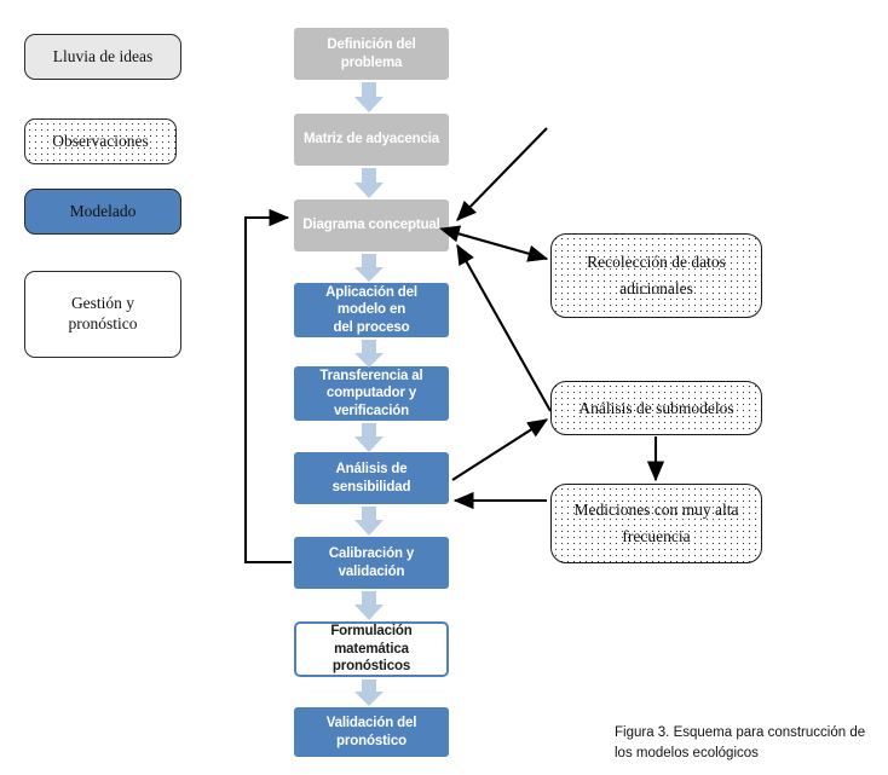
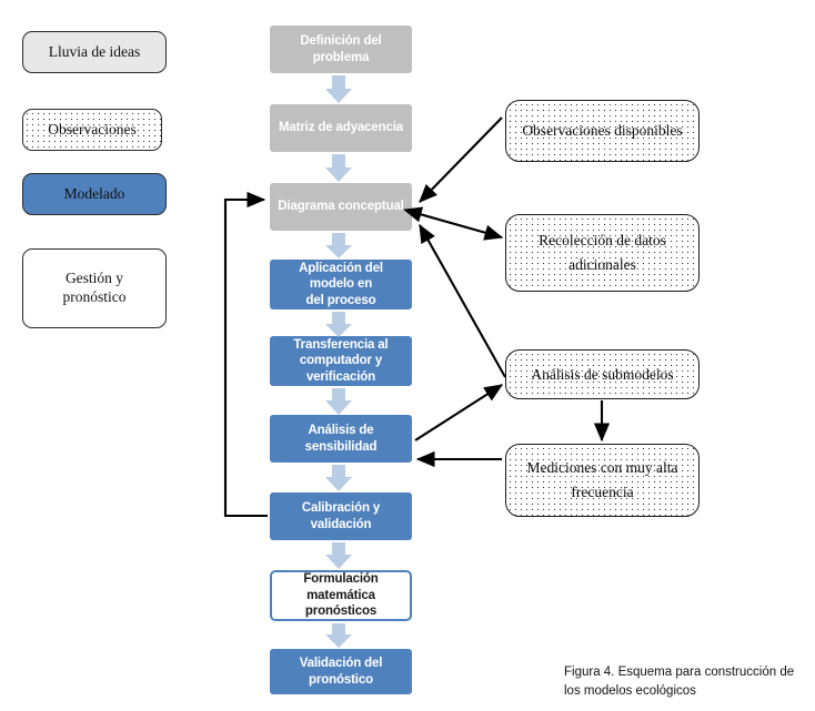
  Lluvia de ideas
  Observaciones
  Modelado
  Gestión y
  pronóstico
  Definición del problema
  Matriz de adyacencia
  Diagrama conceptual
  Aplicación del modelo en
  del proceso
  Transferencia al
  computador y verificación
  Análisis de sensibilidad
  Calibración y validación
  Formulación matemática
  pronósticos
  Validación del pronóstico
+ Observaciones disponibles
  Recolección de datos
  adicionales
  Análisis de submodelos
  Mediciones con muy alta
  frecuencia
- Figura 3. Esquema para construcción de
+ Figura 4. Esquema para construcción de
  los modelos ecológicos
